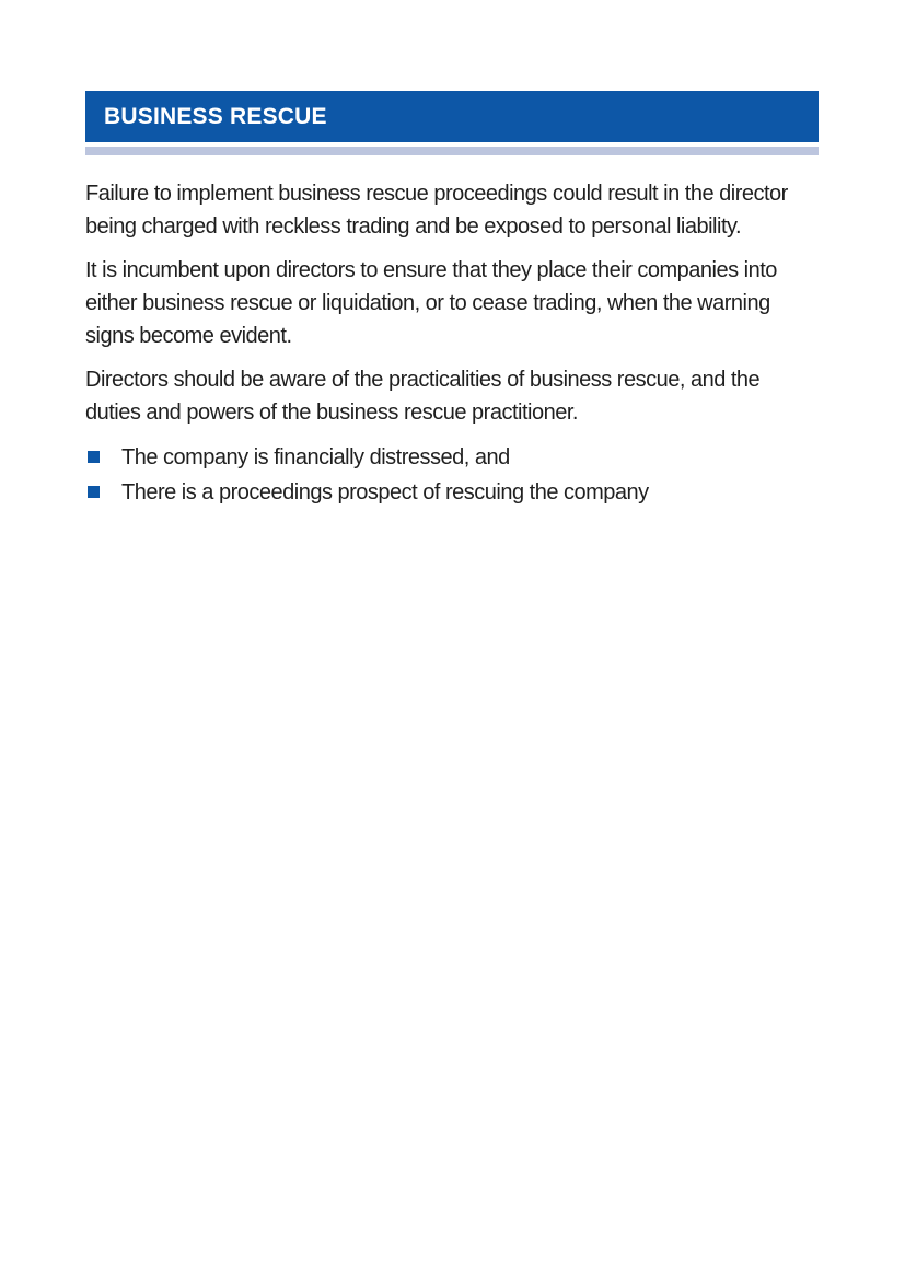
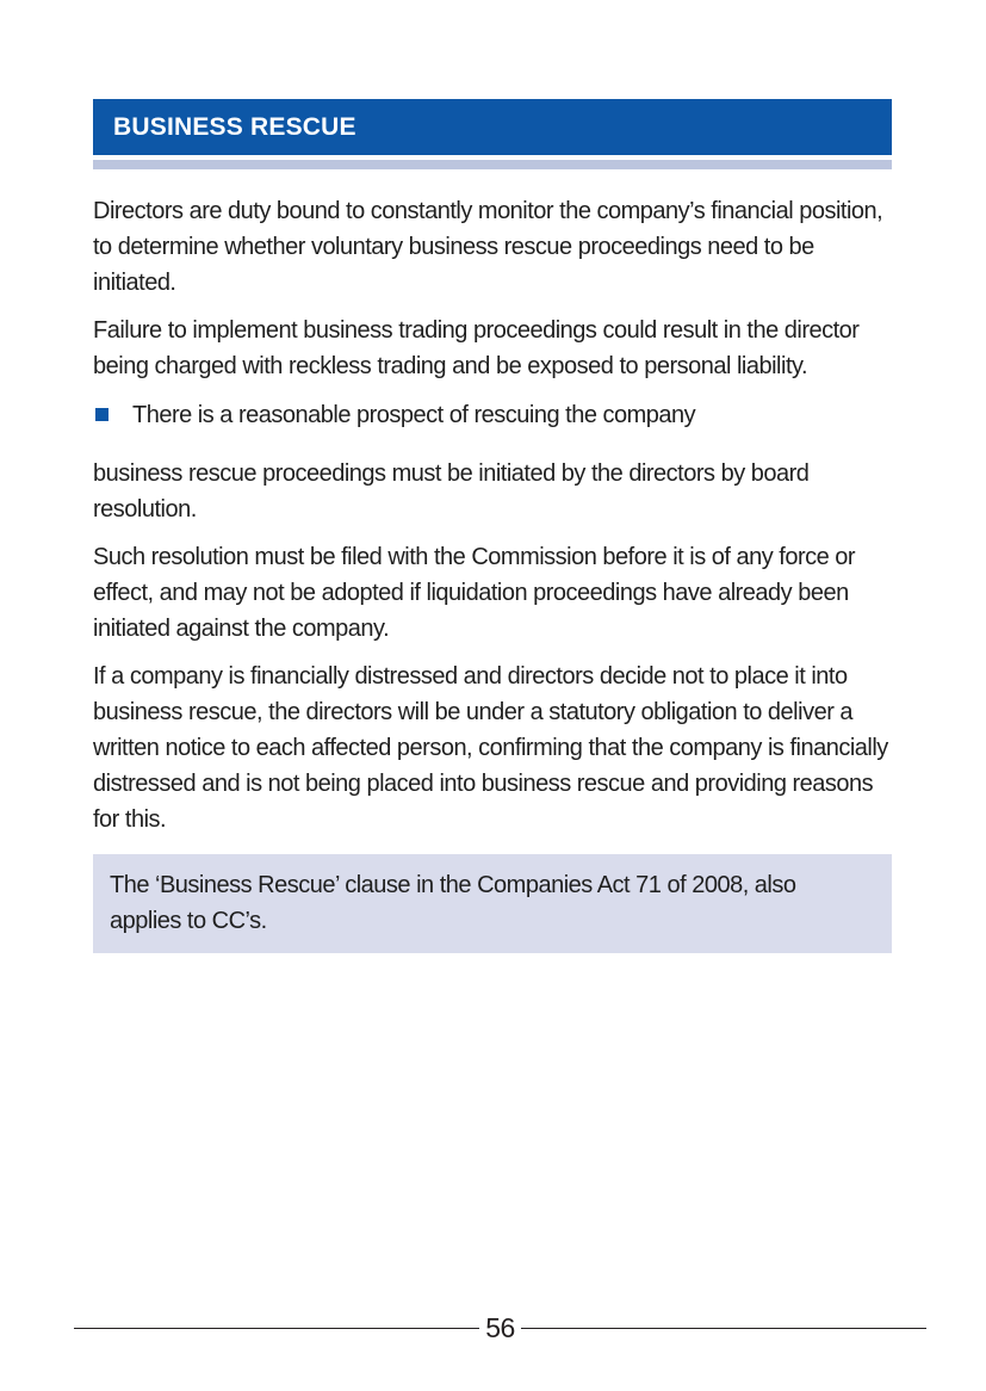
  BUSINESS RESCUE
+ Directors are duty bound to constantly monitor the company’s financial position, to determine whether voluntary business rescue proceedings need to be initiated.
- Failure to implement business rescue proceedings could result in the director being charged with reckless trading and be exposed to personal liability.
+ Failure to implement business trading proceedings could result in the director being charged with reckless trading and be exposed to personal liability.
- It is incumbent upon directors to ensure that they place their companies into either business rescue or liquidation, or to cease trading, when the warning signs become evident.
- Directors should be aware of the practicalities of business rescue, and the duties and powers of the business rescue practitioner.
- The company is financially distressed, and
- There is a proceedings prospect of rescuing the company
+ There is a reasonable prospect of rescuing the company
+ business rescue proceedings must be initiated by the directors by board resolution.
+ Such resolution must be filed with the Commission before it is of any force or effect, and may not be adopted if liquidation proceedings have already been initiated against the company.
+ If a company is financially distressed and directors decide not to place it into business rescue, the directors will be under a statutory obligation to deliver a written notice to each affected person, confirming that the company is financially distressed and is not being placed into business rescue and providing reasons for this.
+ The ‘Business Rescue’ clause in the Companies Act 71 of 2008, also applies to CC’s.
+ 56
